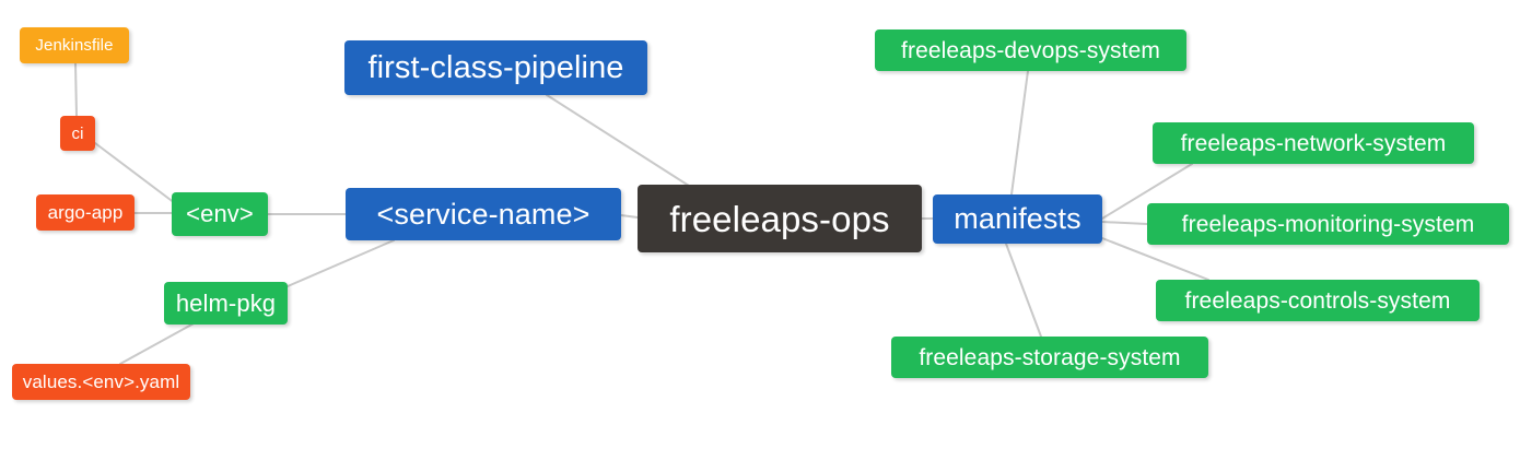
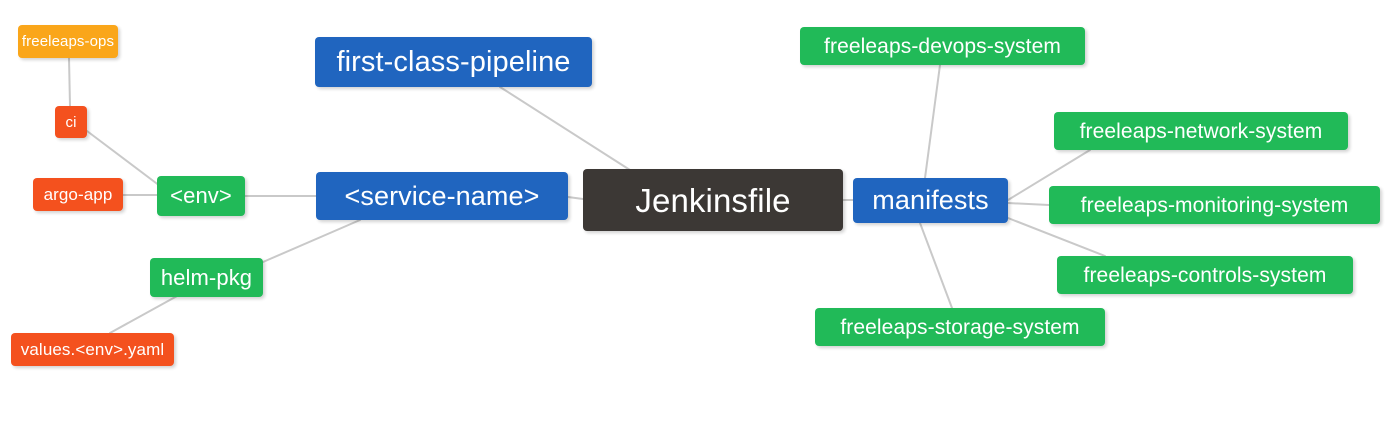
- Jenkinsfile
+ freeleaps-ops
  ci
  argo-app
  <env>
  helm-pkg
  values.<env>.yaml
  first-class-pipeline
  <service-name>
- freeleaps-ops
+ Jenkinsfile
  manifests
  freeleaps-devops-system
  freeleaps-network-system
  freeleaps-monitoring-system
  freeleaps-controls-system
  freeleaps-storage-system
